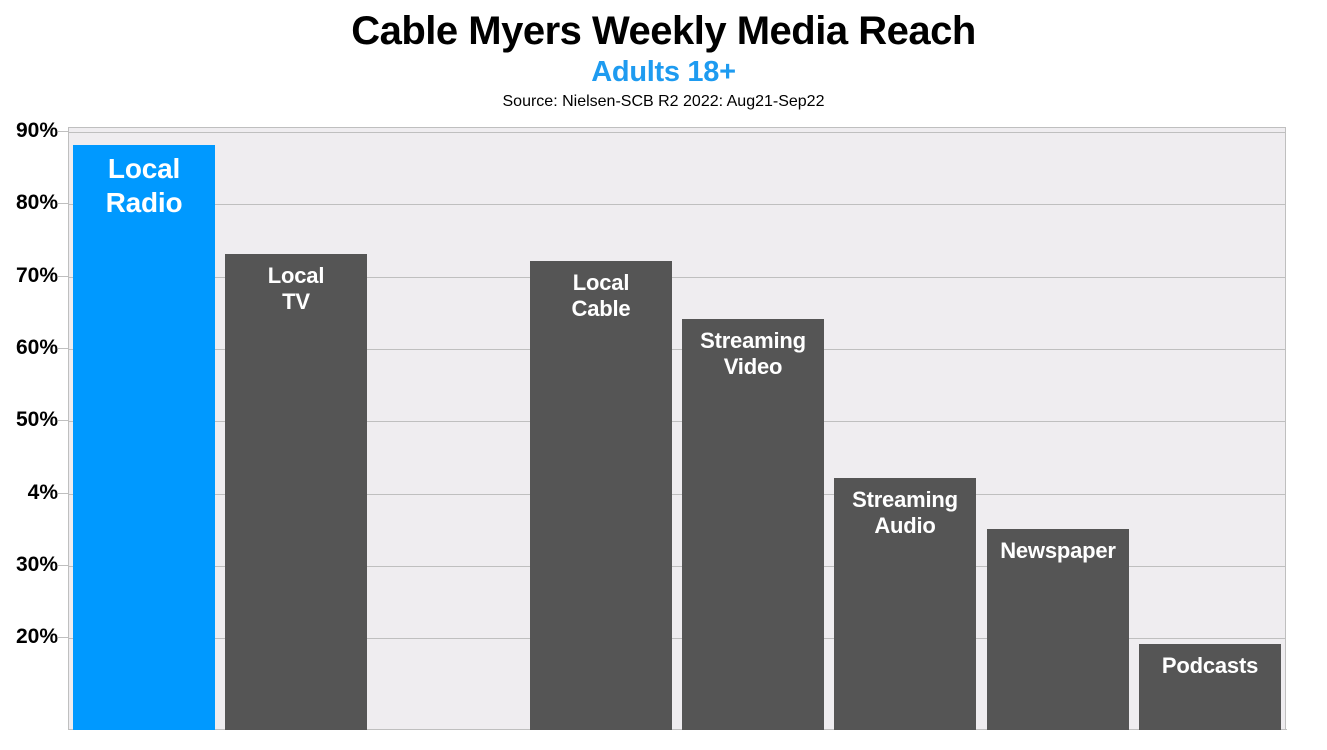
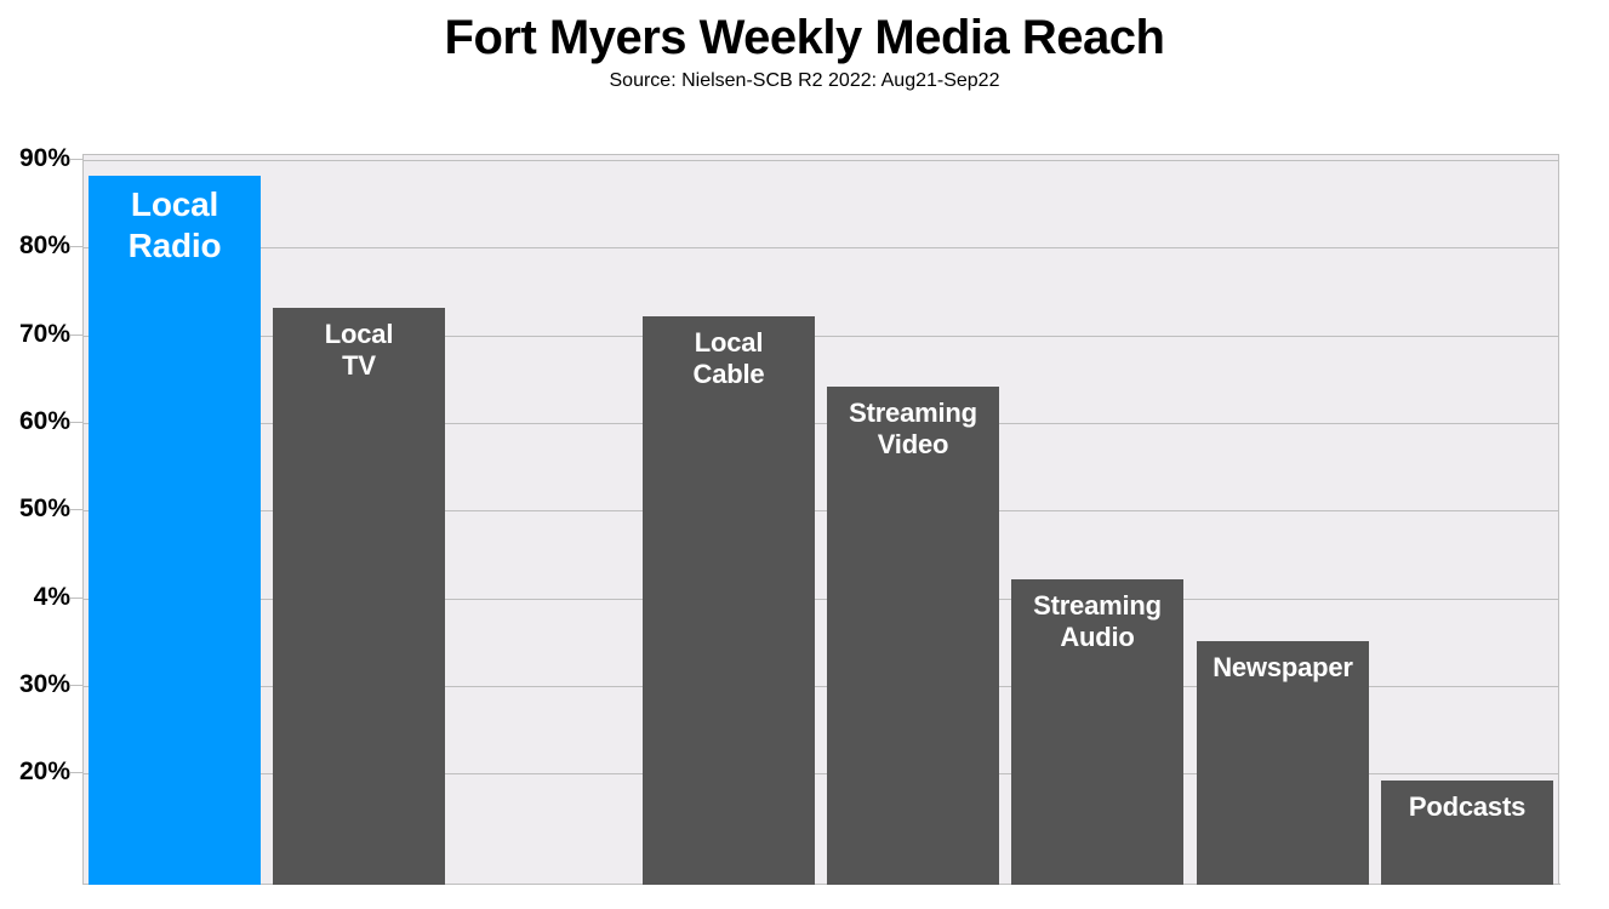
- Cable Myers Weekly Media Reach
+ Fort Myers Weekly Media Reach
- Adults 18+
  Source: Nielsen-SCB R2 2022: Aug21-Sep22
  20%
  30%
  4%
  50%
  60%
  70%
  80%
  90%
  Local
  Radio
  Local
  TV
  Local
  Cable
  Streaming
  Video
  Streaming
  Audio
  Newspaper
  Podcasts
